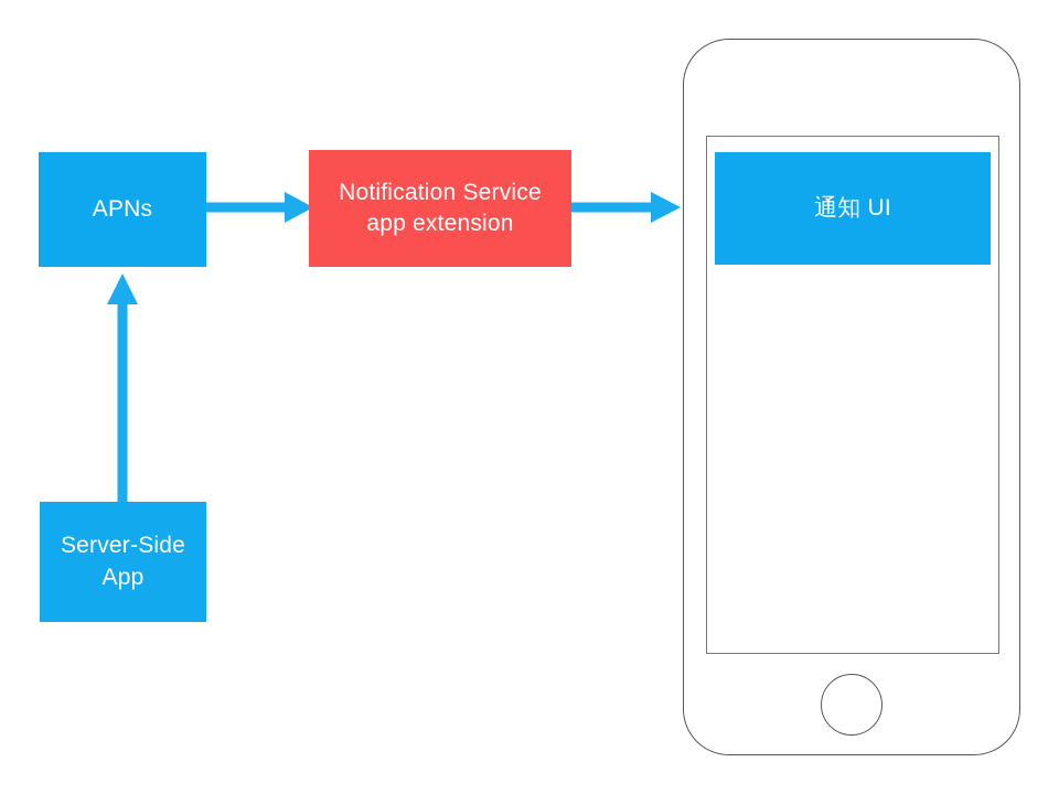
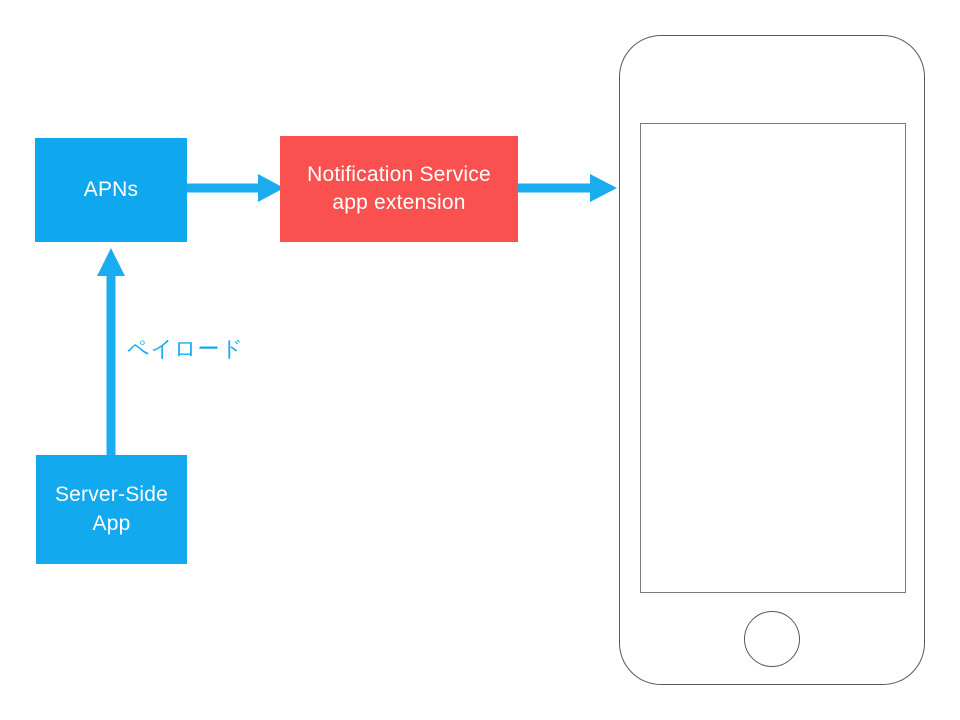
+ ペイロード
  APNs
  Notification Service
  app extension
  Server-Side
  App
- 通知 UI
